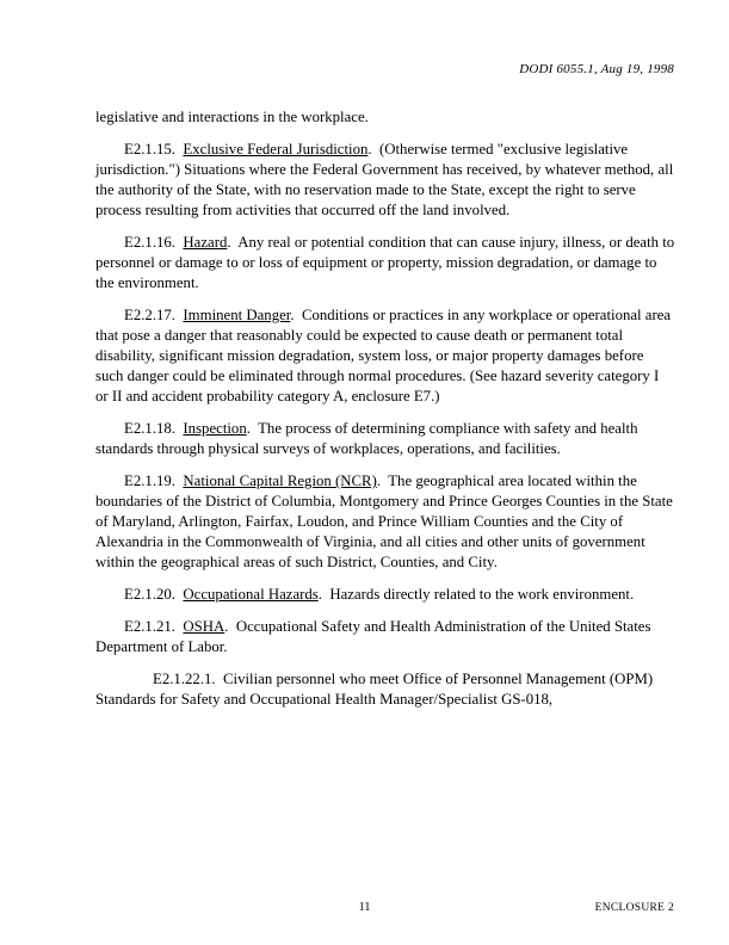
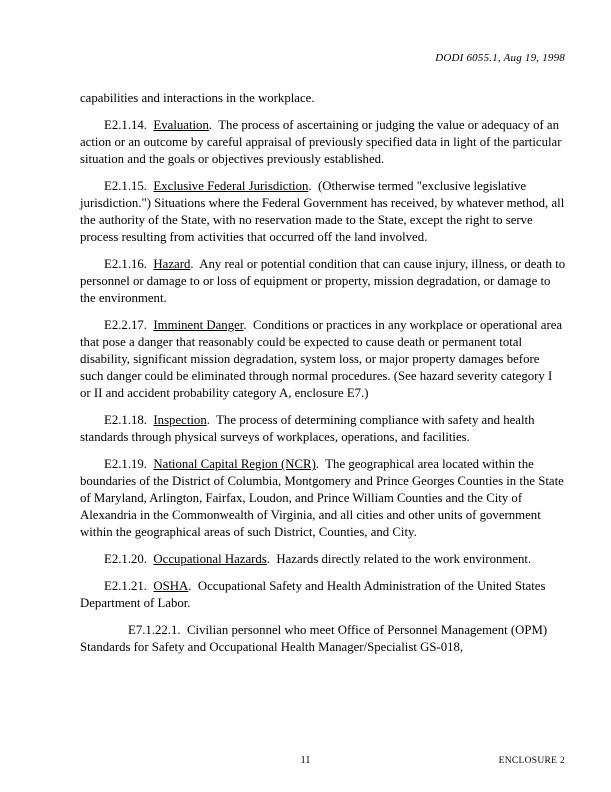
  DODI 6055.1, Aug 19, 1998
- legislative and interactions in the workplace.
+ capabilities and interactions in the workplace.
+ E2.1.14. Evaluation. The process of ascertaining or judging the value or adequacy of an action or an outcome by careful appraisal of previously specified data in light of the particular situation and the goals or objectives previously established.
  E2.1.15. Exclusive Federal Jurisdiction. (Otherwise termed "exclusive legislative jurisdiction.") Situations where the Federal Government has received, by whatever method, all the authority of the State, with no reservation made to the State, except the right to serve process resulting from activities that occurred off the land involved.
  E2.1.16. Hazard. Any real or potential condition that can cause injury, illness, or death to personnel or damage to or loss of equipment or property, mission degradation, or damage to the environment.
  E2.2.17. Imminent Danger. Conditions or practices in any workplace or operational area that pose a danger that reasonably could be expected to cause death or permanent total disability, significant mission degradation, system loss, or major property damages before such danger could be eliminated through normal procedures. (See hazard severity category I or II and accident probability category A, enclosure E7.)
  E2.1.18. Inspection. The process of determining compliance with safety and health standards through physical surveys of workplaces, operations, and facilities.
  E2.1.19. National Capital Region (NCR). The geographical area located within the boundaries of the District of Columbia, Montgomery and Prince Georges Counties in the State of Maryland, Arlington, Fairfax, Loudon, and Prince William Counties and the City of Alexandria in the Commonwealth of Virginia, and all cities and other units of government within the geographical areas of such District, Counties, and City.
  E2.1.20. Occupational Hazards. Hazards directly related to the work environment.
  E2.1.21. OSHA. Occupational Safety and Health Administration of the United States Department of Labor.
- E2.1.22.1. Civilian personnel who meet Office of Personnel Management (OPM) Standards for Safety and Occupational Health Manager/Specialist GS-018,
+ E7.1.22.1. Civilian personnel who meet Office of Personnel Management (OPM) Standards for Safety and Occupational Health Manager/Specialist GS-018,
  11
  ENCLOSURE 2
